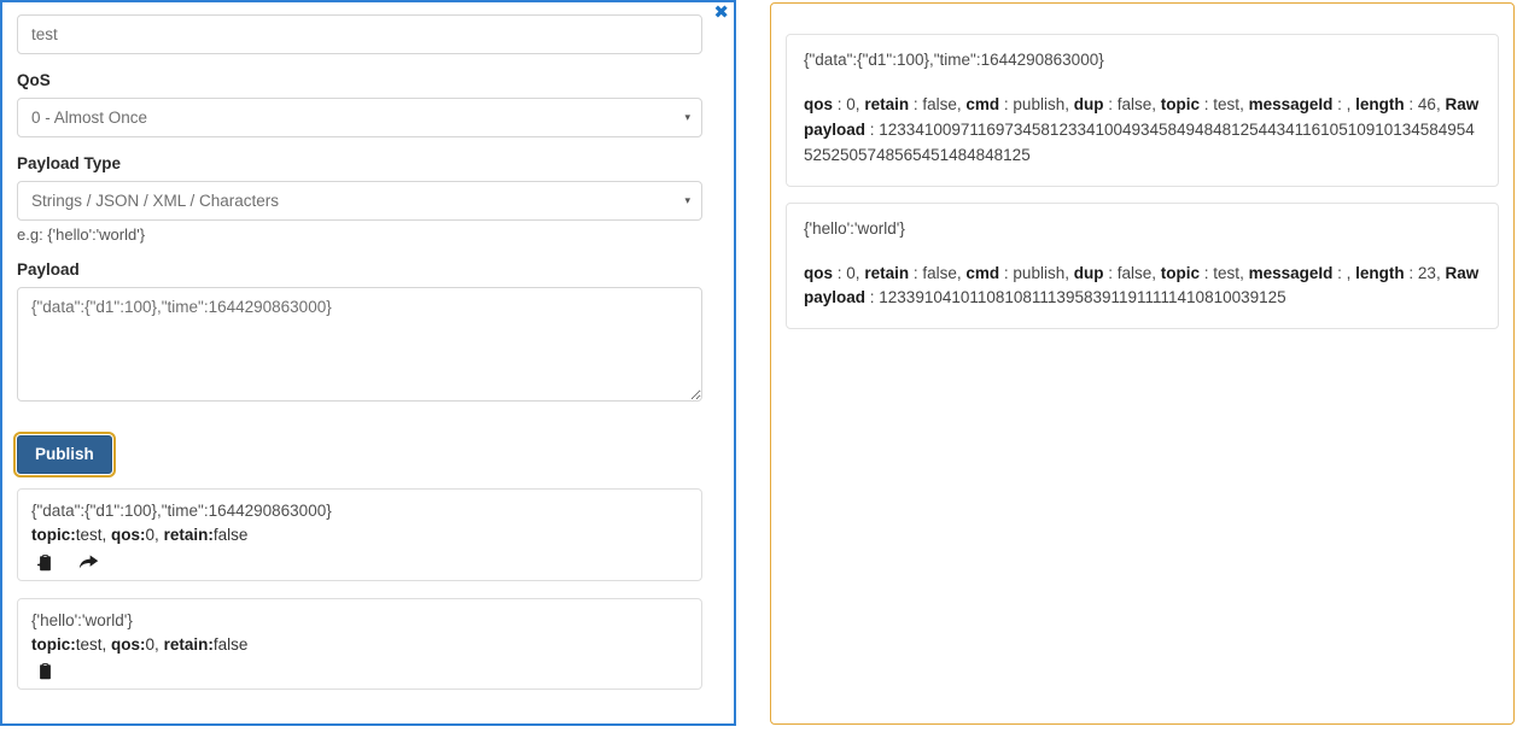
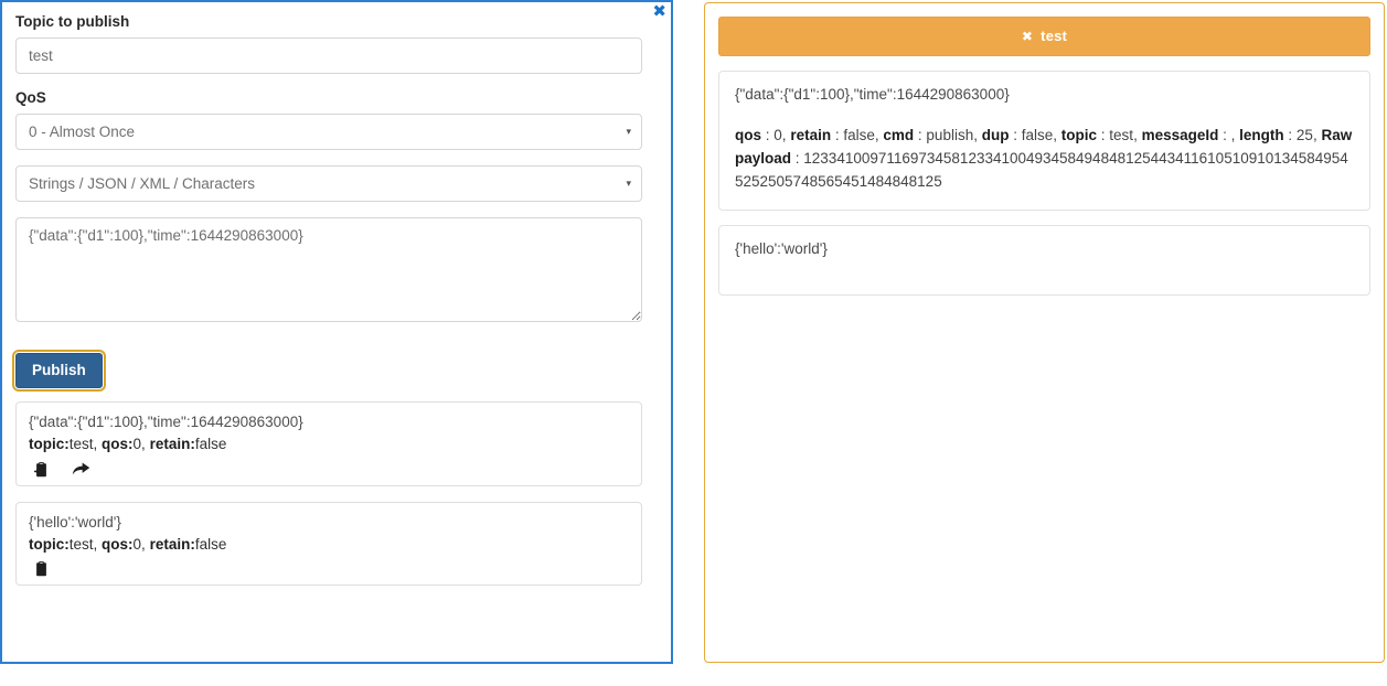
+ Topic to publish
  test
  QoS
  0 - Almost Once
  ▾
- Payload Type
  Strings / JSON / XML / Characters
  ▾
- e.g: {'hello':'world'}
- Payload
  {"data":{"d1":100},"time":1644290863000}
  Publish
  {"data":{"d1":100},"time":1644290863000}
  topic:test, qos:0, retain:false
  {'hello':'world'}
  topic:test, qos:0, retain:false
  ✖
+ ✖ test
  {"data":{"d1":100},"time":1644290863000}
- qos : 0, retain : false, cmd : publish, dup : false, topic : test, messageId : , length : 46, Raw payload : 1233410097116973458123341004934584948481254434116105109101345849545252505748565451484848125
+ qos : 0, retain : false, cmd : publish, dup : false, topic : test, messageId : , length : 25, Raw payload : 1233410097116973458123341004934584948481254434116105109101345849545252505748565451484848125
  {'hello':'world'}
- qos : 0, retain : false, cmd : publish, dup : false, topic : test, messageId : , length : 23, Raw payload : 1233910410110810811139583911911111410810039125
